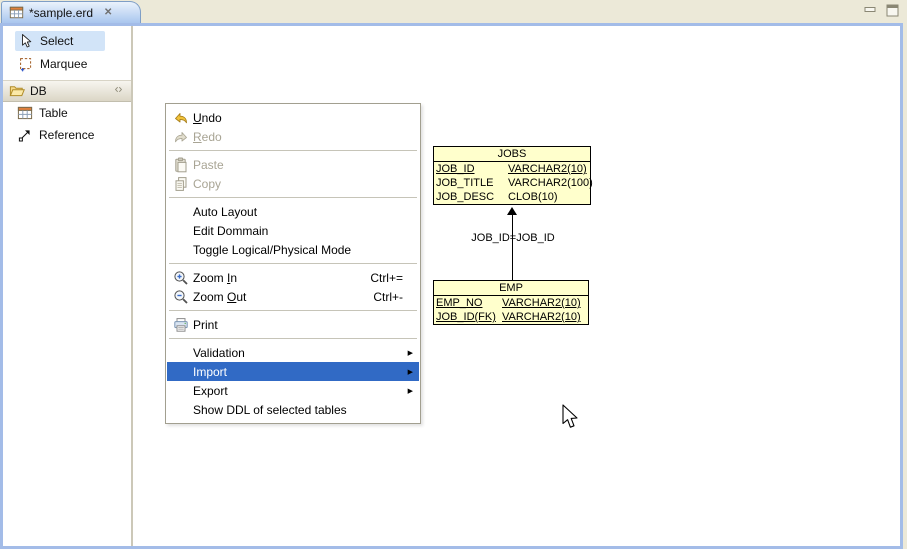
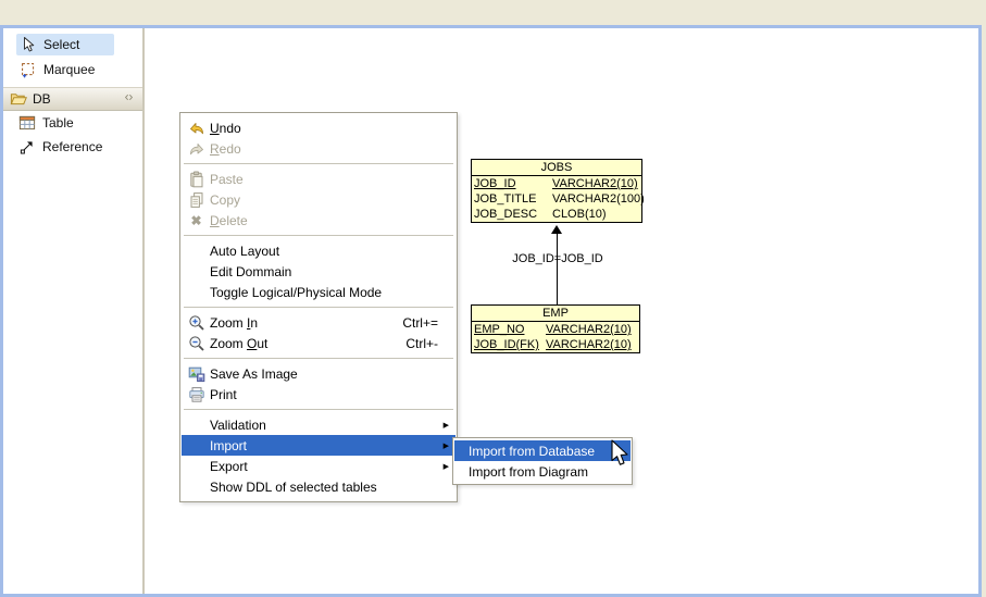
- *sample.erd
- ✕
  Select
  Marquee
  DB
  Table
  Reference
  JOBS
  JOB_ID
  VARCHAR2(10)
  JOB_TITLE
  VARCHAR2(100)
  JOB_DESC
  CLOB(10)
  JOB_ID=JOB_ID
  EMP
  EMP_NO
  VARCHAR2(10)
  JOB_ID(FK)
  VARCHAR2(10)
  Undo
  Redo
  Paste
  Copy
+ ✖
+ Delete
  Auto Layout
  Edit Dommain
  Toggle Logical/Physical Mode
  Zoom In
  Ctrl+=
  Zoom Out
  Ctrl+-
+ Save As Image
  Print
  Validation
  Import
  Export
  Show DDL of selected tables
+ Import from Database
+ Import from Diagram
